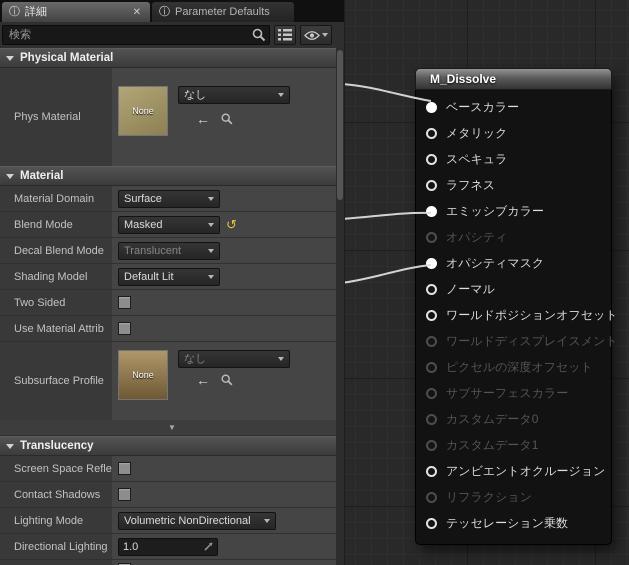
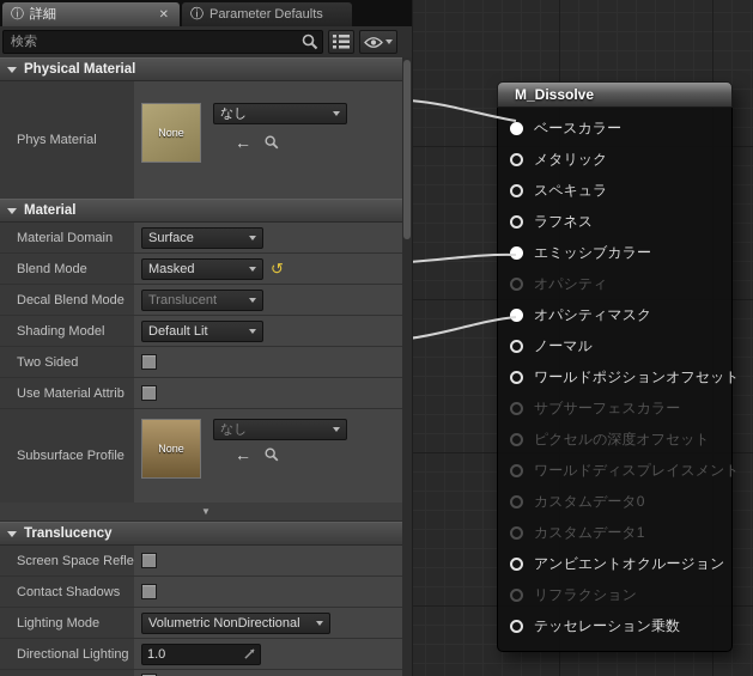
  ⓘ
  詳細
  ✕
  ⓘ
  Parameter Defaults
  検索
  Physical Material
  Phys Material
  None
  なし
  ←
  Material
  Material Domain
  Surface
  Blend Mode
  Masked
  ↺
  Decal Blend Mode
  Translucent
  Shading Model
  Default Lit
  Two Sided
  Use Material Attrib
  Subsurface Profile
  None
  なし
  ←
  ▼
  Translucency
  Screen Space Refle
  Contact Shadows
  Lighting Mode
  Volumetric NonDirectional
  Directional Lighting
  1.0
  M_Dissolve
  ベースカラー
  メタリック
  スペキュラ
  ラフネス
  エミッシブカラー
  オパシティ
  オパシティマスク
  ノーマル
  ワールドポジションオフセット
- ワールドディスプレイスメント
+ サブサーフェスカラー
  ピクセルの深度オフセット
- サブサーフェスカラー
+ ワールドディスプレイスメント
  カスタムデータ0
  カスタムデータ1
  アンビエントオクルージョン
  リフラクション
  テッセレーション乗数
